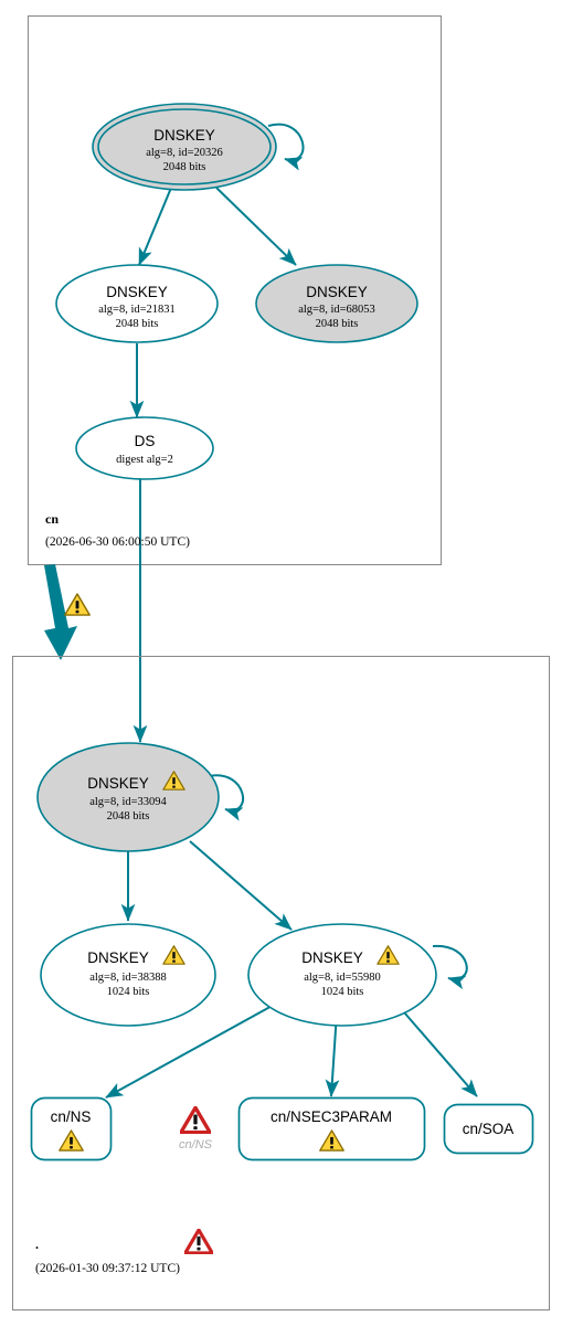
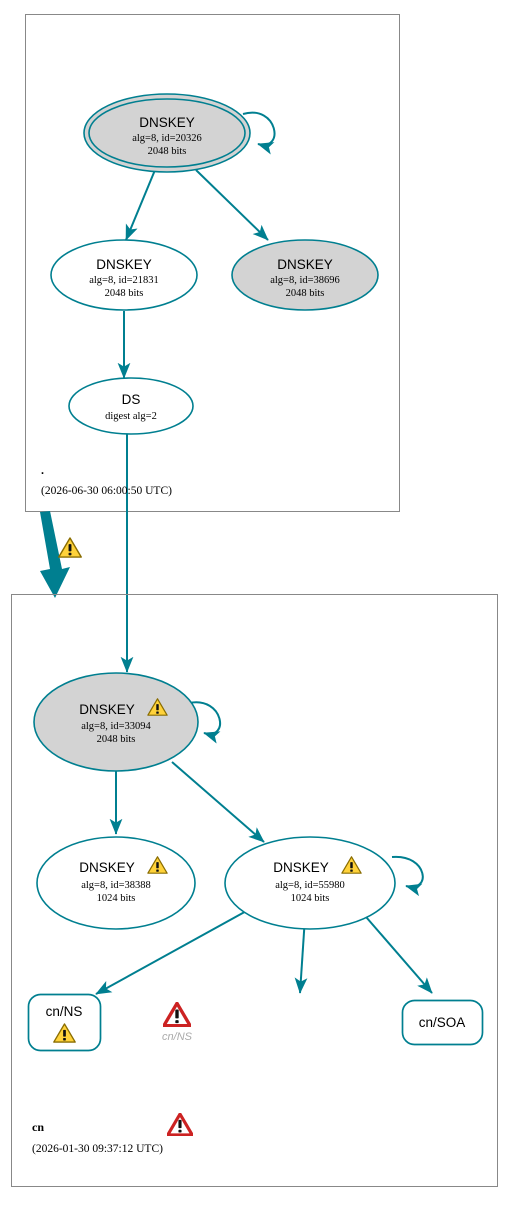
  DNSKEY
  alg=8, id=20326
  2048 bits
  DNSKEY
  alg=8, id=21831
  2048 bits
  DNSKEY
- alg=8, id=68053
+ alg=8, id=38696
  2048 bits
  DS
  digest alg=2
- cn
+ .
  (2026-06-30 06:00:50 UTC)
  DNSKEY
  alg=8, id=33094
  2048 bits
  DNSKEY
  alg=8, id=38388
  1024 bits
  DNSKEY
  alg=8, id=55980
  1024 bits
  cn/NS
  cn/NS
- cn/NSEC3PARAM
  cn/SOA
- .
+ cn
  (2026-01-30 09:37:12 UTC)
